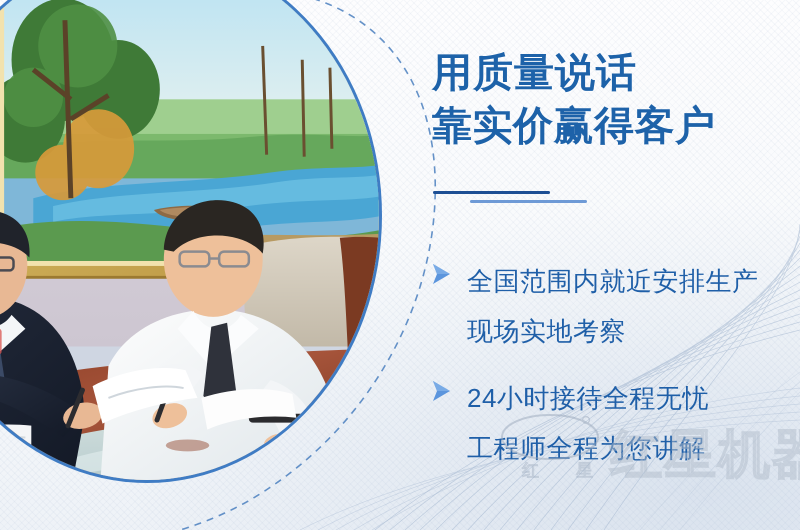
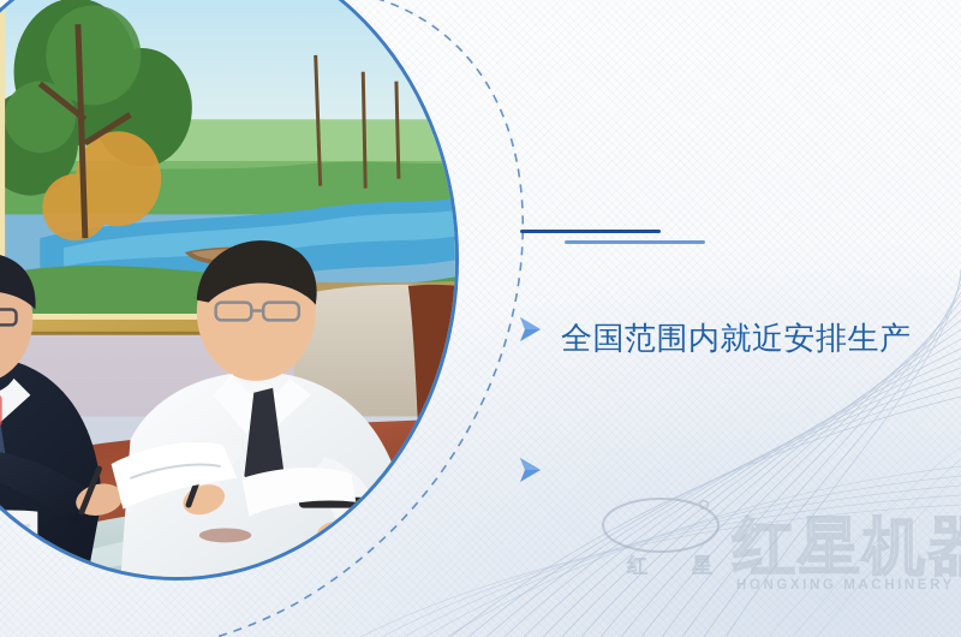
- 用质量说话
- 靠实价赢得客户
  全国范围内就近安排生产
- 现场实地考察
- 24小时接待全程无忧
- 工程师全程为您讲解
  红
  星
  红星机器
+ HONGXING MACHINERY
